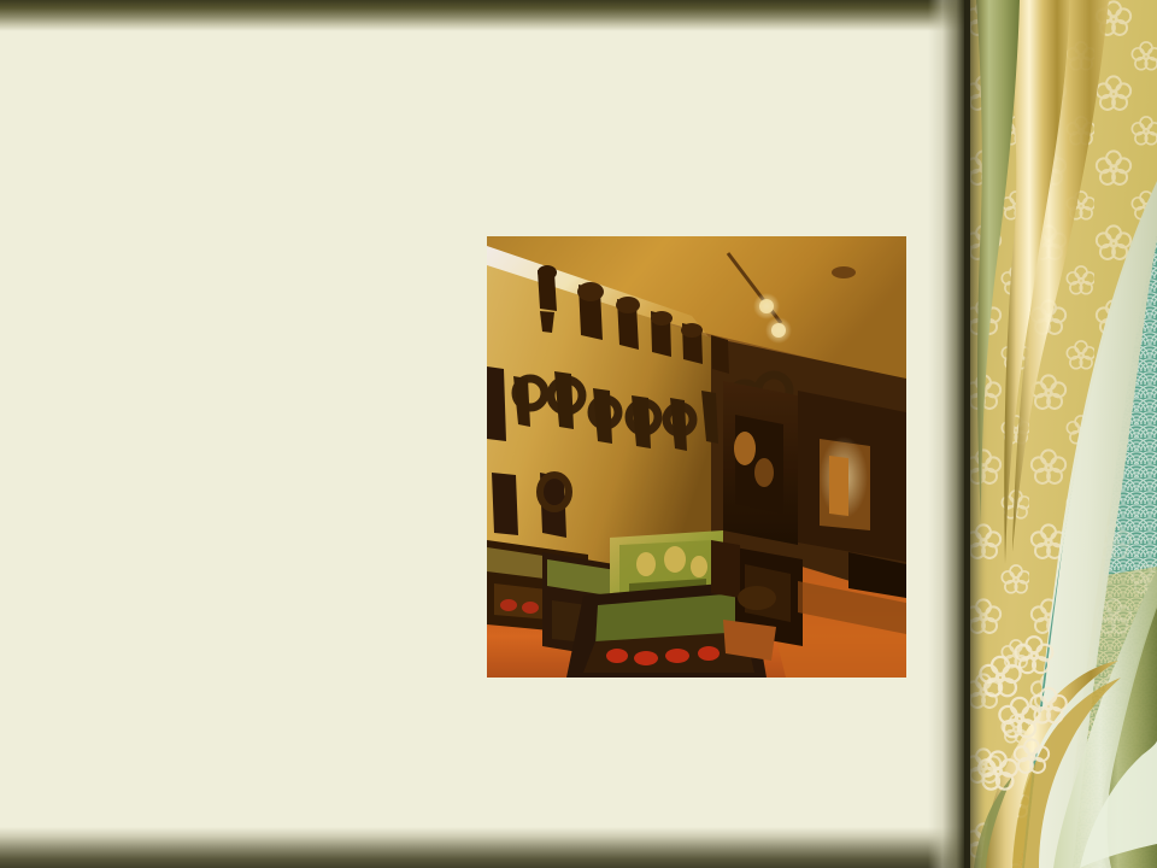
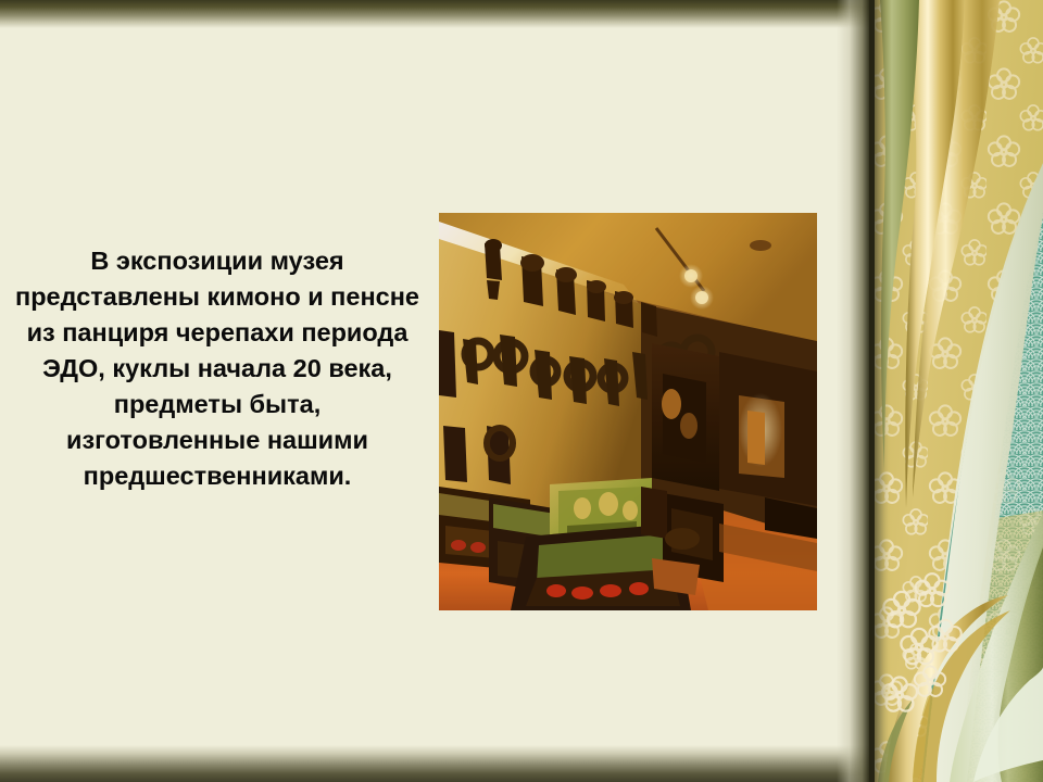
+ В экспозиции музея представлены кимоно и пенсне из панциря черепахи периода ЭДО, куклы начала 20 века, предметы быта, изготовленные нашими предшественниками.
